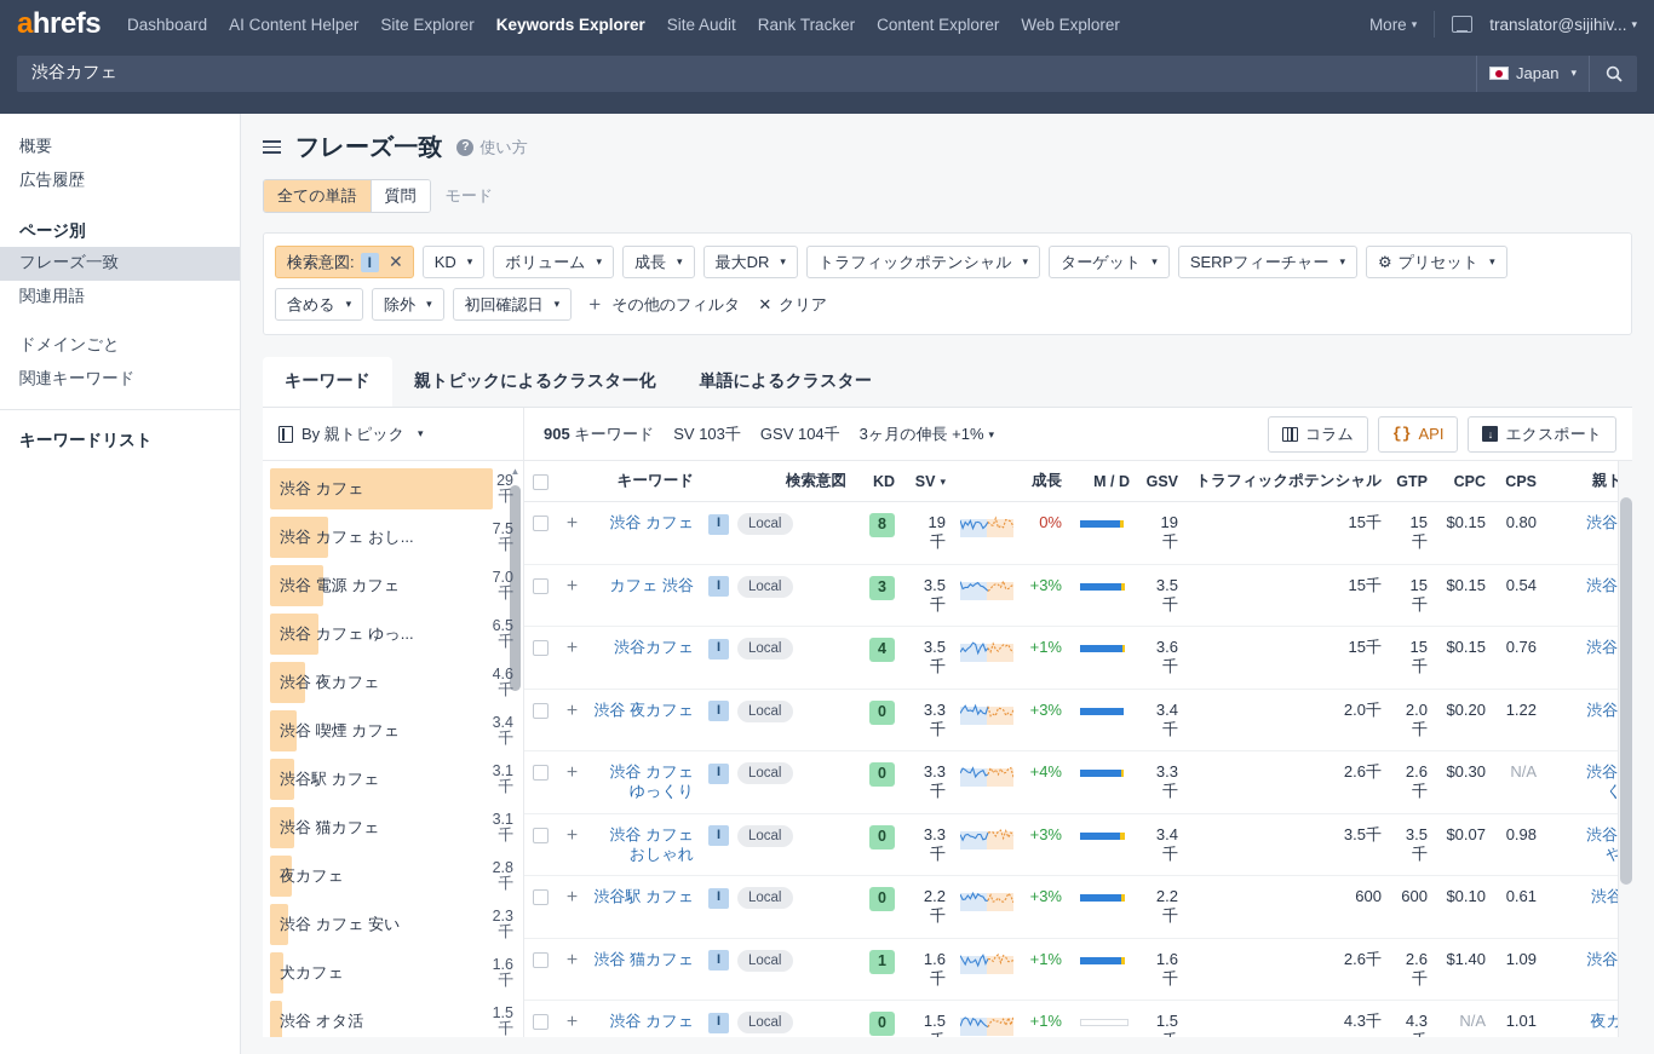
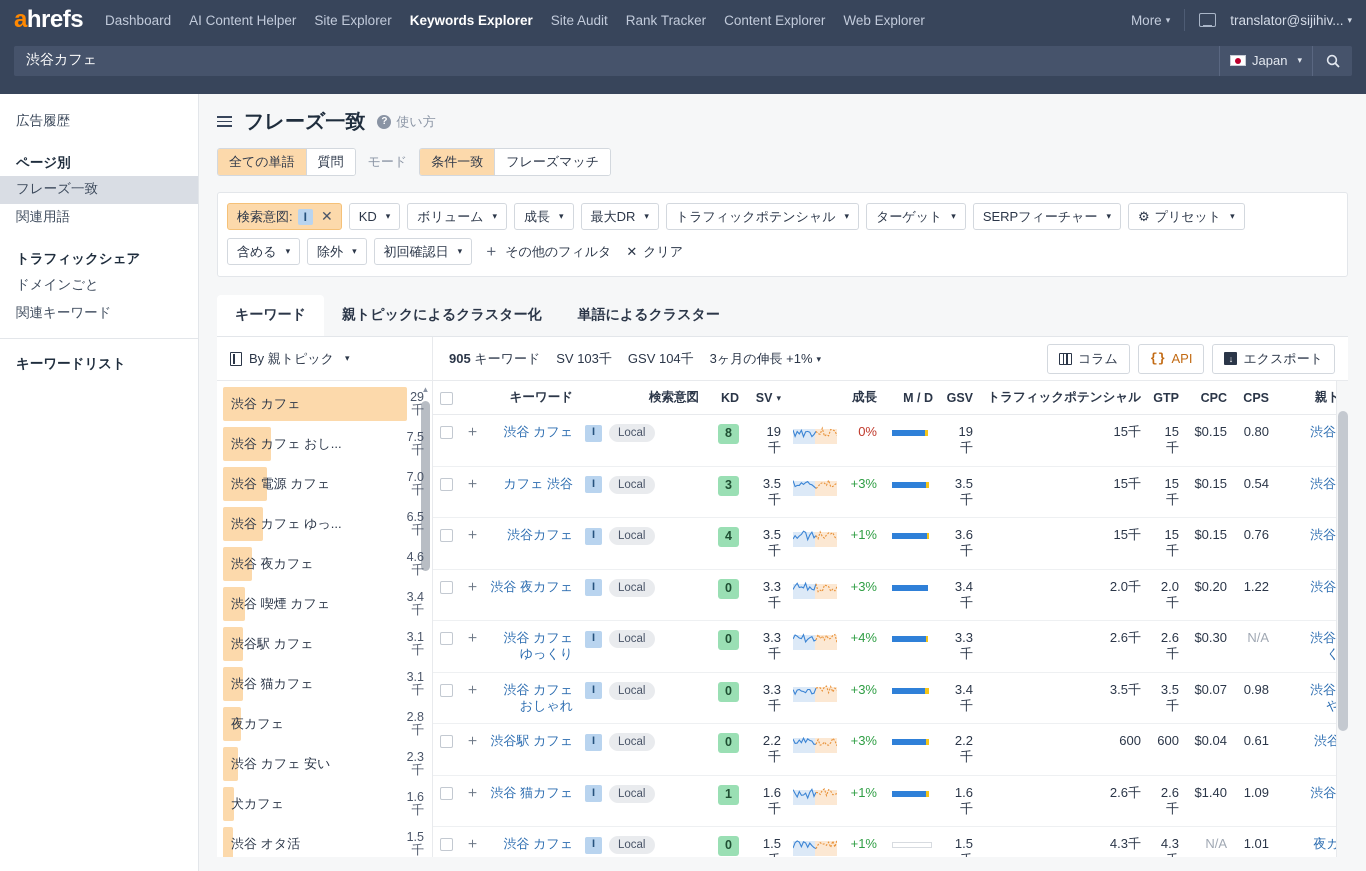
  ahrefs
  Dashboard
  AI Content Helper
  Site Explorer
  Keywords Explorer
  Site Audit
  Rank Tracker
  Content Explorer
  Web Explorer
  More ▾
  translator@sijihiv... ▾
  渋谷カフェ
  Japan
  ▾
- 概要
  広告履歴
  ページ別
  フレーズ一致
  関連用語
+ トラフィックシェア
  ドメインごと
  関連キーワード
  キーワードリスト
  フレーズ一致
  ?
  使い方
  全ての単語
  質問
  モード
+ 条件一致
+ フレーズマッチ
  検索意図:
  I
  ✕
  KD
  ▾
  ボリューム
  ▾
  成長
  ▾
  最大DR
  ▾
  トラフィックポテンシャル
  ▾
  ターゲット
  ▾
  SERPフィーチャー
  ▾
  ⚙
  プリセット
  ▾
  含める
  ▾
  除外
  ▾
  初回確認日
  ▾
  ＋
  その他のフィルタ
  ✕
  クリア
  キーワード
  親トピックによるクラスター化
  単語によるクラスター
  By 親トピック
  ▾
  905 キーワード
  SV 103千
  GSV 104千
  3ヶ月の伸長 +1% ▾
  コラム
  {}
  API
  ↓
  エクスポート
  渋谷 カフェ
  29
  千
  渋谷 カフェ おし...
  7.5
  千
  渋谷 電源 カフェ
  7.0
  千
  渋谷 カフェ ゆっ...
  6.5
  千
  渋谷 夜カフェ
  4.6
  千
  渋谷 喫煙 カフェ
  3.4
  千
  渋谷駅 カフェ
  3.1
  千
  渋谷 猫カフェ
  3.1
  千
  夜カフェ
  2.8
  千
  渋谷 カフェ 安い
  2.3
  千
  犬カフェ
  1.6
  千
  渋谷 オタ活
  1.5
  千
  ▲
  		キーワード	検索意図	KD	SV ▾		成長	M / D	GSV	トラフィックポテンシャル	GTP	CPC	CPS	親ト
  	＋	渋谷 カフェ	I Local	8	19千		0%		19千	15千	15千	$0.15	0.80	渋谷
  	＋	カフェ 渋谷	I Local	3	3.5千		+3%		3.5千	15千	15千	$0.15	0.54	渋谷
  	＋	渋谷カフェ	I Local	4	3.5千		+1%		3.6千	15千	15千	$0.15	0.76	渋谷
  	＋	渋谷 夜カフェ	I Local	0	3.3千		+3%		3.4千	2.0千	2.0千	$0.20	1.22	渋谷
  	＋	渋谷 カフェ ゆっくり	I Local	0	3.3千		+4%		3.3千	2.6千	2.6千	$0.30	N/A	渋谷く
  	＋	渋谷 カフェ おしゃれ	I Local	0	3.3千		+3%		3.4千	3.5千	3.5千	$0.07	0.98	渋谷や
- 	＋	渋谷駅 カフェ	I Local	0	2.2千		+3%		2.2千	600	600	$0.10	0.61	渋谷
+ 	＋	渋谷駅 カフェ	I Local	0	2.2千		+3%		2.2千	600	600	$0.04	0.61	渋谷
  	＋	渋谷 猫カフェ	I Local	1	1.6千		+1%		1.6千	2.6千	2.6千	$1.40	1.09	渋谷
  	＋	渋谷 カフェ	I Local	0	1.5		+1%		1.5	4.3千	4.3	N/A	1.01	夜カ
